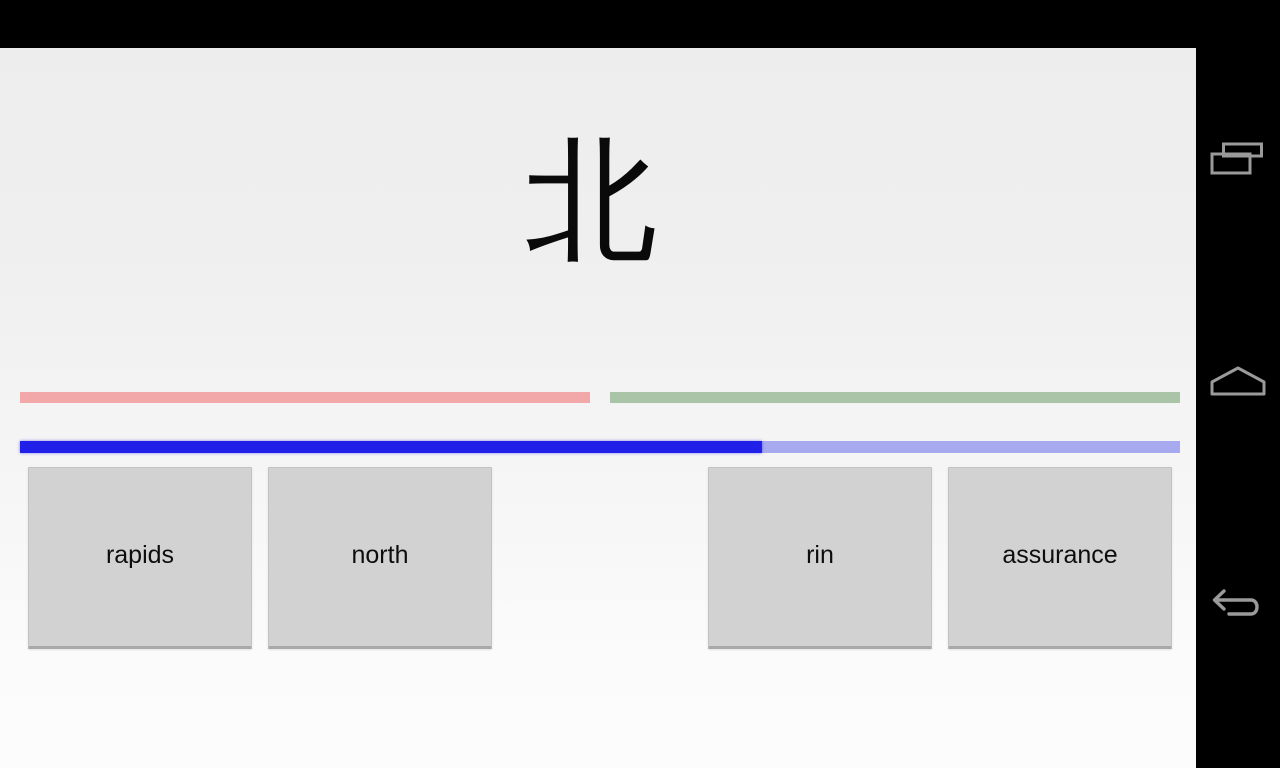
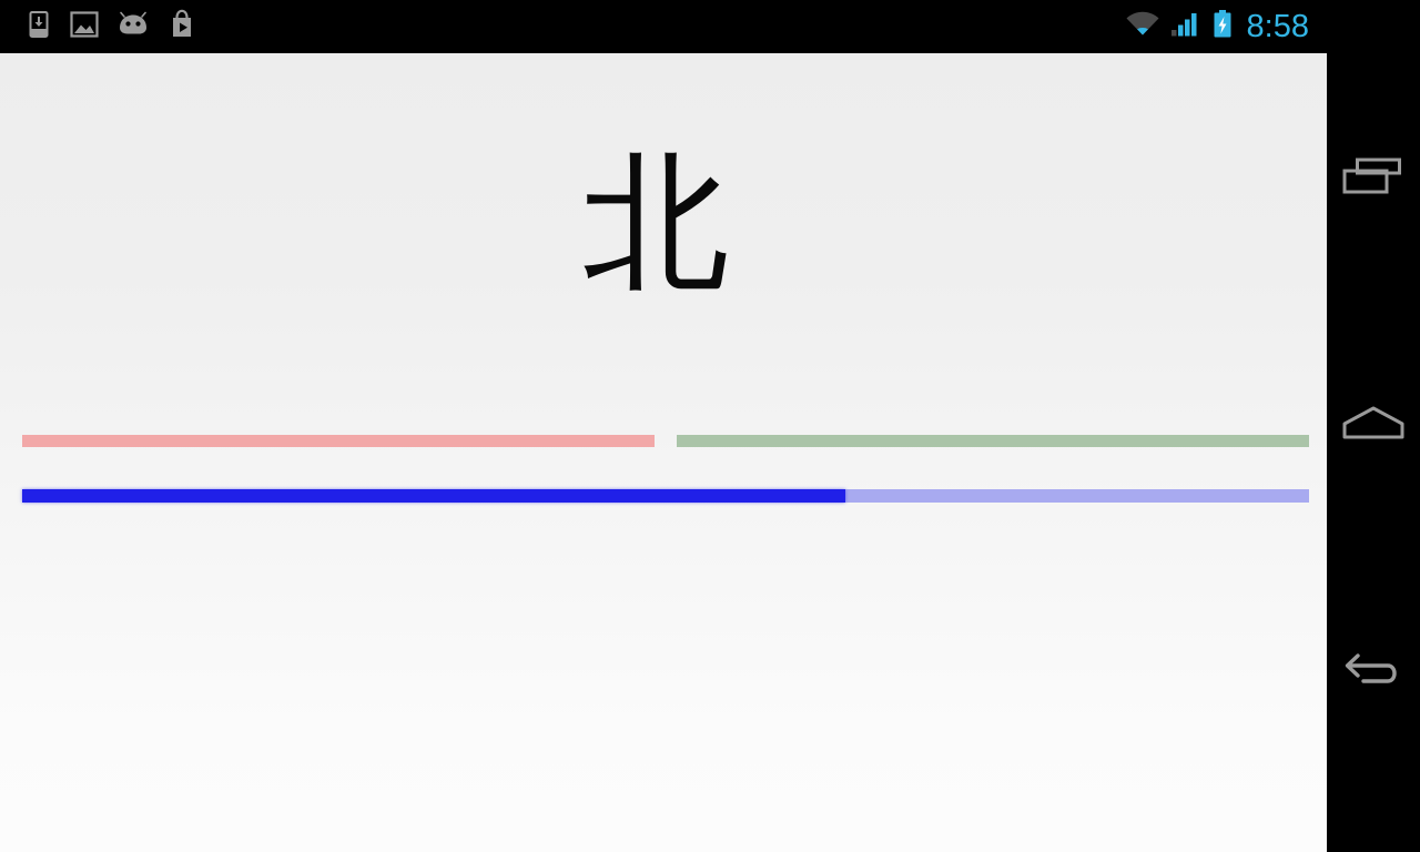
+ 8:58
  北
- rapids
- north
- rin
- assurance
